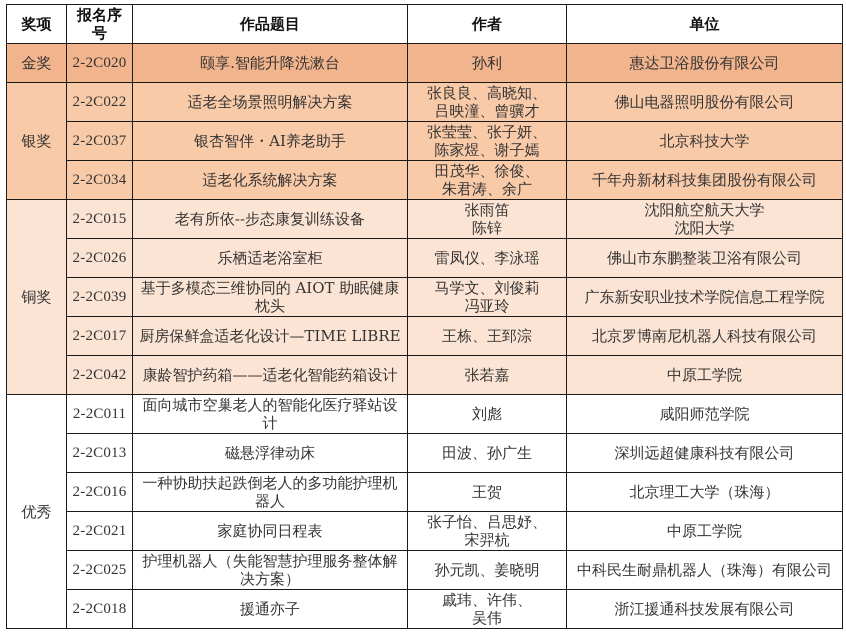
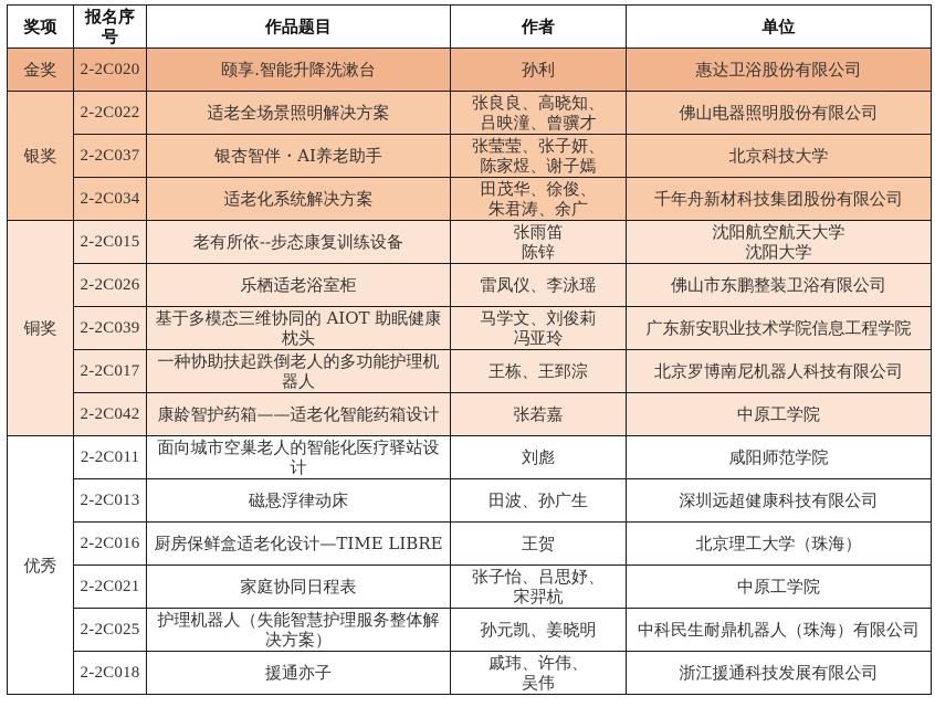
  奖项	报名序号	作品题目	作者	单位
  金奖	2-2C020	颐享.智能升降洗漱台	孙利	惠达卫浴股份有限公司
  银奖	2-2C022	适老全场景照明解决方案	张良良、高晓知、 吕映潼、曾骥才	佛山电器照明股份有限公司
  2-2C037	银杏智伴・AI养老助手	张莹莹、张子妍、 陈家煜、谢子嫣	北京科技大学
  2-2C034	适老化系统解决方案	田茂华、徐俊、 朱君涛、余广	千年舟新材科技集团股份有限公司
  铜奖	2-2C015	老有所依--步态康复训练设备	张雨笛 陈锌	沈阳航空航天大学 沈阳大学
  2-2C026	乐栖适老浴室柜	雷凤仪、李泳瑶	佛山市东鹏整装卫浴有限公司
  2-2C039	基于多模态三维协同的 AIOT 助眠健康枕头	马学文、刘俊莉 冯亚玲	广东新安职业技术学院信息工程学院
- 2-2C017	厨房保鲜盒适老化设计—TIME LIBRE	王栋、王郅淙	北京罗博南尼机器人科技有限公司
+ 2-2C017	一种协助扶起跌倒老人的多功能护理机器人	王栋、王郅淙	北京罗博南尼机器人科技有限公司
  2-2C042	康龄智护药箱——适老化智能药箱设计	张若嘉	中原工学院
  优秀	2-2C011	面向城市空巢老人的智能化医疗驿站设计	刘彪	咸阳师范学院
  2-2C013	磁悬浮律动床	田波、孙广生	深圳远超健康科技有限公司
- 2-2C016	一种协助扶起跌倒老人的多功能护理机器人	王贺	北京理工大学（珠海）
+ 2-2C016	厨房保鲜盒适老化设计—TIME LIBRE	王贺	北京理工大学（珠海）
  2-2C021	家庭协同日程表	张子怡、吕思妤、 宋羿杭	中原工学院
  2-2C025	护理机器人（失能智慧护理服务整体解决方案）	孙元凯、姜晓明	中科民生耐鼎机器人（珠海）有限公司
  2-2C018	援通亦子	戚玮、许伟、 吴伟	浙江援通科技发展有限公司
